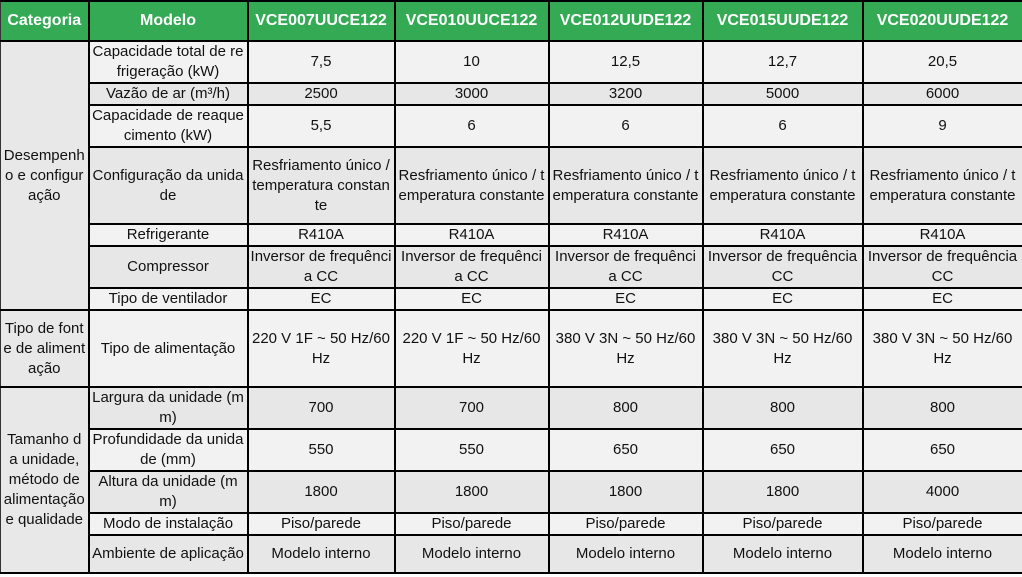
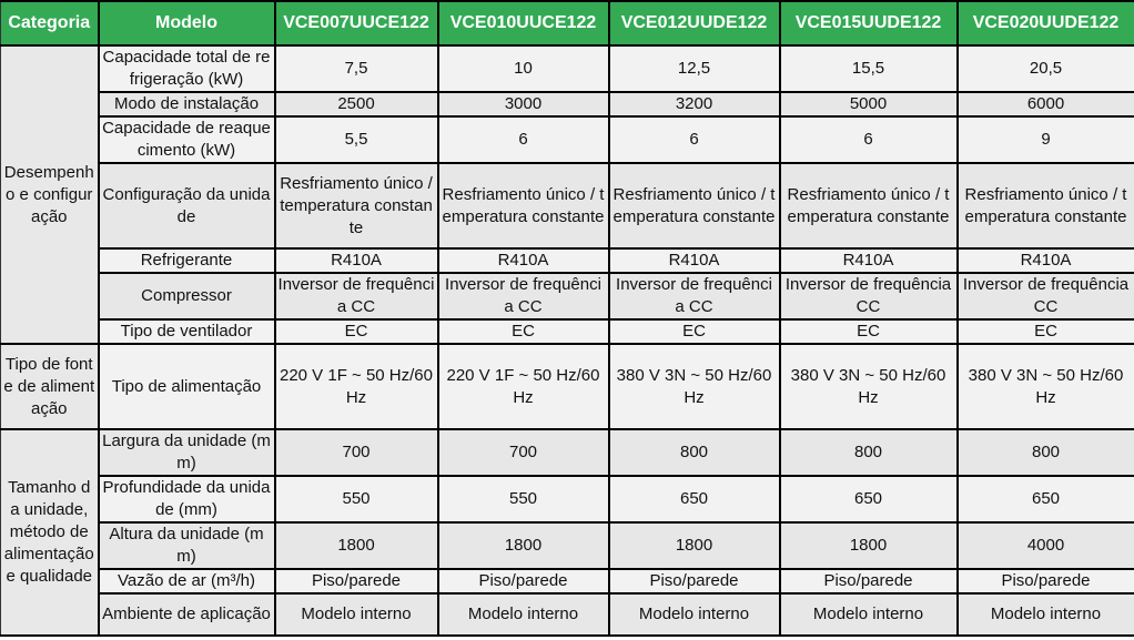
  Categoria	Modelo	VCE007UUCE122	VCE010UUCE122	VCE012UUDE122	VCE015UUDE122	VCE020UUDE122
- Desempenho e configuração	Capacidade total de refrigeração (kW)	7,5	10	12,5	12,7	20,5
+ Desempenho e configuração	Capacidade total de refrigeração (kW)	7,5	10	12,5	15,5	20,5
- Vazão de ar (m³/h)	2500	3000	3200	5000	6000
+ Modo de instalação	2500	3000	3200	5000	6000
  Capacidade de reaquecimento (kW)	5,5	6	6	6	9
  Configuração da unidade	Resfriamento único / temperatura constante	Resfriamento único / temperatura constante	Resfriamento único / temperatura constante	Resfriamento único / temperatura constante	Resfriamento único / temperatura constante
  Refrigerante	R410A	R410A	R410A	R410A	R410A
  Compressor	Inversor de frequência CC	Inversor de frequência CC	Inversor de frequência CC	Inversor de frequência CC	Inversor de frequência CC
  Tipo de ventilador	EC	EC	EC	EC	EC
  Tipo de fonte de alimentação	Tipo de alimentação	220 V 1F ~ 50 Hz/60 Hz	220 V 1F ~ 50 Hz/60 Hz	380 V 3N ~ 50 Hz/60 Hz	380 V 3N ~ 50 Hz/60 Hz	380 V 3N ~ 50 Hz/60 Hz
  Tamanho da unidade, método de alimentação e qualidade	Largura da unidade (mm)	700	700	800	800	800
  Profundidade da unidade (mm)	550	550	650	650	650
  Altura da unidade (mm)	1800	1800	1800	1800	4000
- Modo de instalação	Piso/parede	Piso/parede	Piso/parede	Piso/parede	Piso/parede
+ Vazão de ar (m³/h)	Piso/parede	Piso/parede	Piso/parede	Piso/parede	Piso/parede
  Ambiente de aplicação	Modelo interno	Modelo interno	Modelo interno	Modelo interno	Modelo interno
